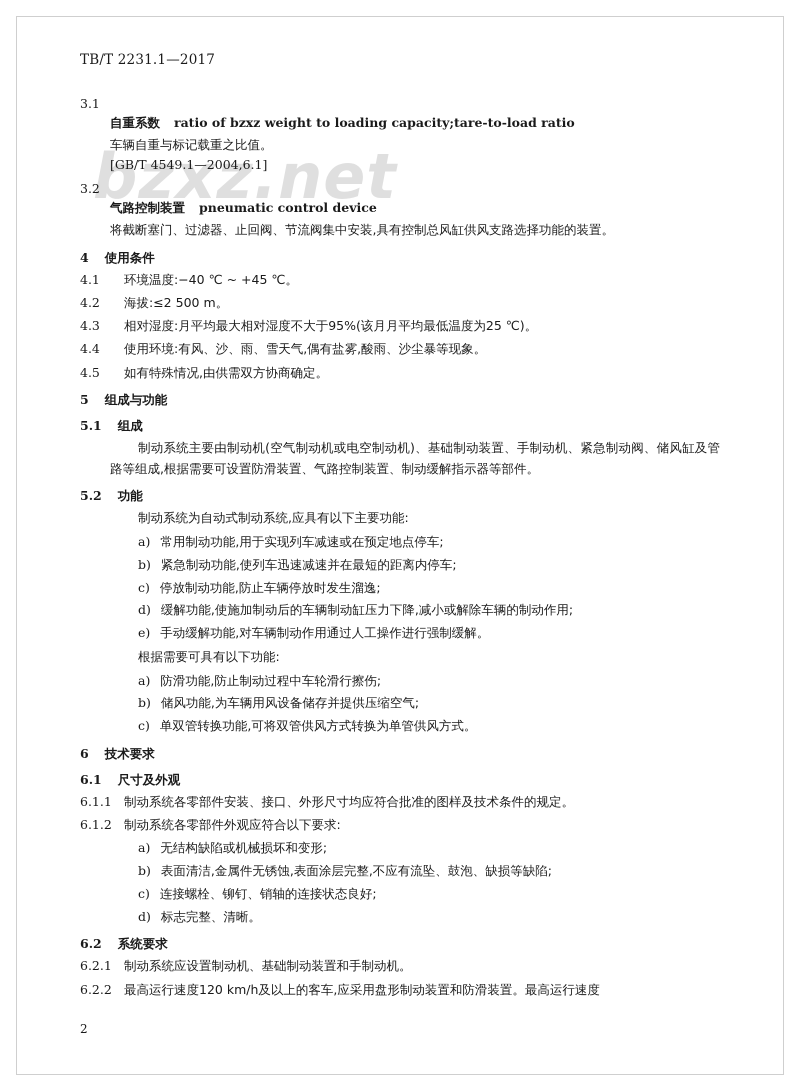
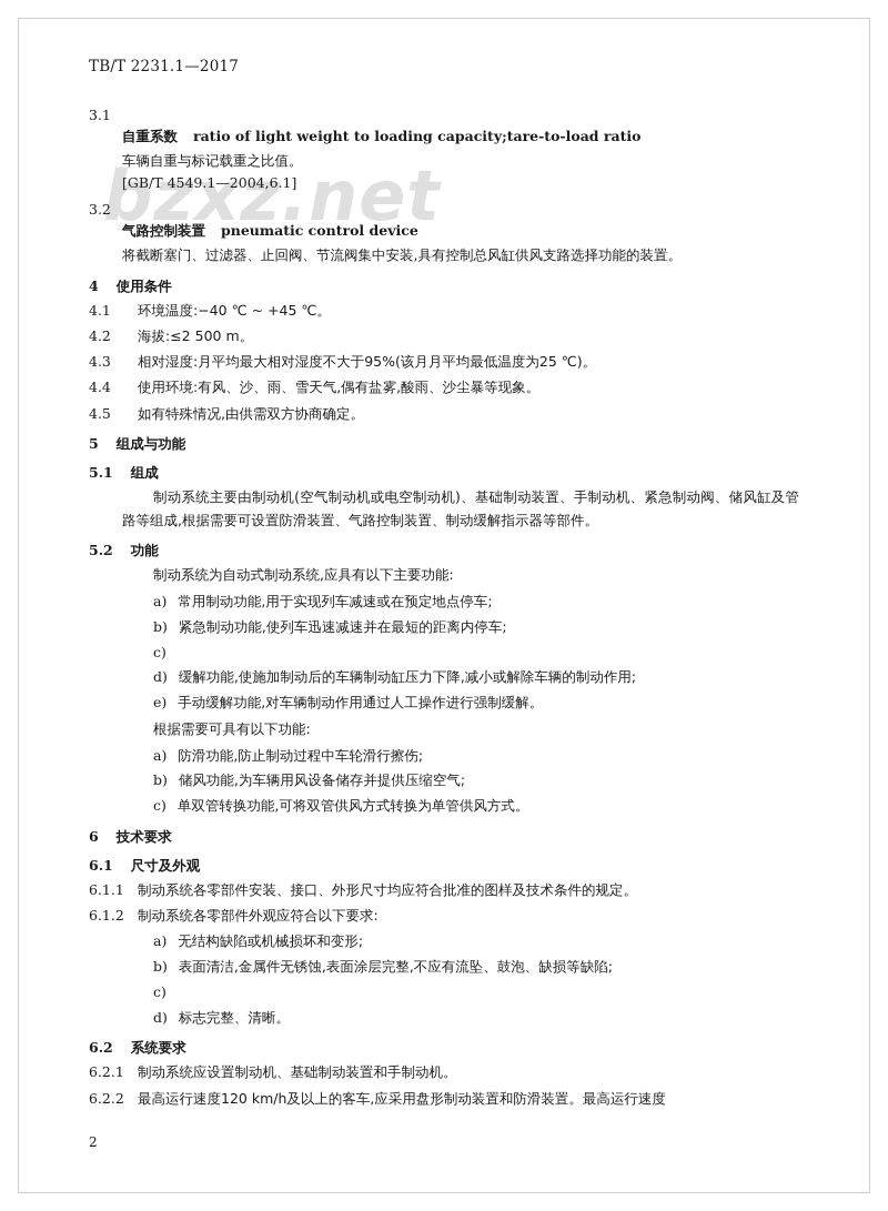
  bzxz.net
  TB/T 2231.1—2017
  3.1
- 自重系数 ratio of bzxz weight to loading capacity;tare-to-load ratio
+ 自重系数 ratio of light weight to loading capacity;tare-to-load ratio
  车辆自重与标记载重之比值。
  [GB/T 4549.1—2004,6.1]
  3.2
  气路控制装置 pneumatic control device
  将截断塞门、过滤器、止回阀、节流阀集中安装,具有控制总风缸供风支路选择功能的装置。
  4
  使用条件
  4.1
  环境温度:−40 ℃ ~ +45 ℃。
  4.2
  海拔:≤2 500 m。
  4.3
  相对湿度:月平均最大相对湿度不大于95%(该月月平均最低温度为25 ℃)。
  4.4
  使用环境:有风、沙、雨、雪天气,偶有盐雾,酸雨、沙尘暴等现象。
  4.5
  如有特殊情况,由供需双方协商确定。
  5
  组成与功能
  5.1
  组成
  制动系统主要由制动机(空气制动机或电空制动机)、基础制动装置、手制动机、紧急制动阀、储风缸及管路等组成,根据需要可设置防滑装置、气路控制装置、制动缓解指示器等部件。
  5.2
  功能
  制动系统为自动式制动系统,应具有以下主要功能:
  a)
  常用制动功能,用于实现列车减速或在预定地点停车;
  b)
  紧急制动功能,使列车迅速减速并在最短的距离内停车;
  c)
- 停放制动功能,防止车辆停放时发生溜逸;
  d)
  缓解功能,使施加制动后的车辆制动缸压力下降,减小或解除车辆的制动作用;
  e)
  手动缓解功能,对车辆制动作用通过人工操作进行强制缓解。
  根据需要可具有以下功能:
  a)
  防滑功能,防止制动过程中车轮滑行擦伤;
  b)
  储风功能,为车辆用风设备储存并提供压缩空气;
  c)
  单双管转换功能,可将双管供风方式转换为单管供风方式。
  6
  技术要求
  6.1
  尺寸及外观
  6.1.1
  制动系统各零部件安装、接口、外形尺寸均应符合批准的图样及技术条件的规定。
  6.1.2
  制动系统各零部件外观应符合以下要求:
  a)
  无结构缺陷或机械损坏和变形;
  b)
  表面清洁,金属件无锈蚀,表面涂层完整,不应有流坠、鼓泡、缺损等缺陷;
  c)
- 连接螺栓、铆钉、销轴的连接状态良好;
  d)
  标志完整、清晰。
  6.2
  系统要求
  6.2.1
  制动系统应设置制动机、基础制动装置和手制动机。
  6.2.2
  最高运行速度120 km/h及以上的客车,应采用盘形制动装置和防滑装置。最高运行速度
  2
